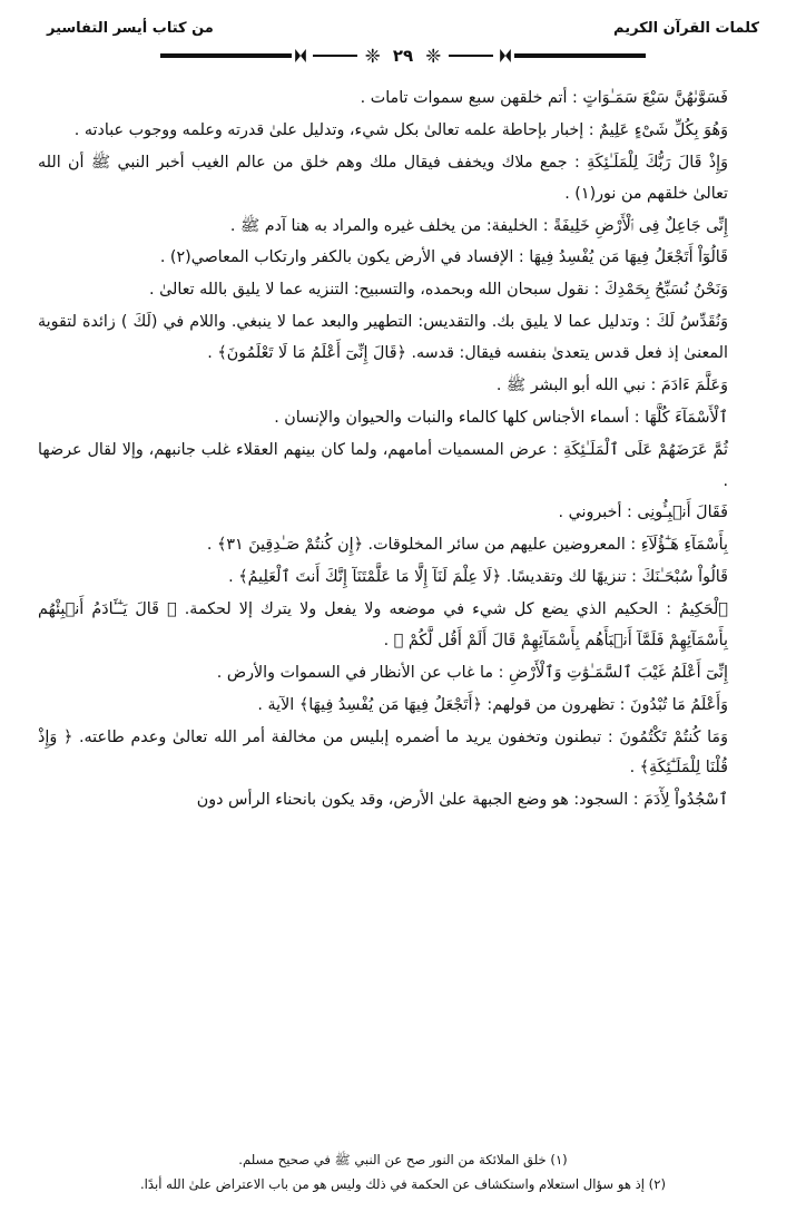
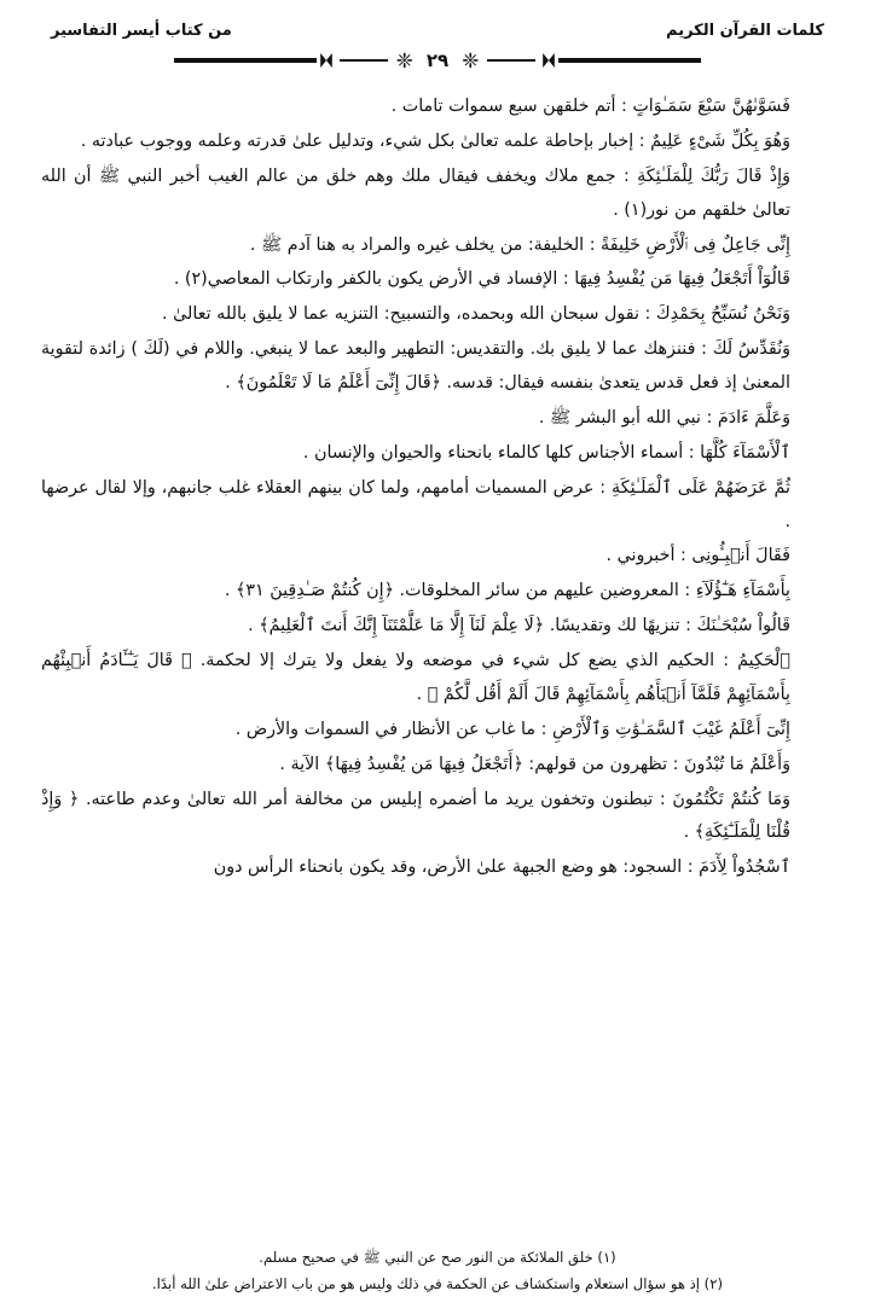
  كلمات القرآن الكريم
  من كتاب أيسر التفاسير
  ❈
  ٢٩
  ❈
  فَسَوَّىٰهُنَّ سَبْعَ سَمَـٰوَاتٍ : أتم خلقهن سبع سموات تامات .
  وَهُوَ بِكُلِّ شَىْءٍ عَلِيمٌ : إخبار بإحاطة علمه تعالىٰ بكل شيء، وتدليل علىٰ قدرته وعلمه ووجوب عبادته .
  وَإِذْ قَالَ رَبُّكَ لِلْمَلَـٰئِكَةِ : جمع ملاك ويخفف فيقال ملك وهم خلق من عالم الغيب أخبر النبي ﷺ أن الله تعالىٰ خلقهم من نور(١) .
  إِنِّى جَاعِلٌ فِى ٱلْأَرْضِ خَلِيفَةً : الخليفة: من يخلف غيره والمراد به هنا آدم ﷺ .
  قَالُوٓاْ أَتَجْعَلُ فِيهَا مَن يُفْسِدُ فِيهَا : الإفساد في الأرض يكون بالكفر وارتكاب المعاصي(٢) .
  وَنَحْنُ نُسَبِّحُ بِحَمْدِكَ : نقول سبحان الله وبحمده، والتسبيح: التنزيه عما لا يليق بالله تعالىٰ .
- وَنُقَدِّسُ لَكَ : وتدليل عما لا يليق بك. والتقديس: التطهير والبعد عما لا ينبغي. واللام في (لَكَ ) زائدة لتقوية المعنىٰ إذ فعل قدس يتعدىٰ بنفسه فيقال: قدسه. ﴿قَالَ إِنِّىٓ أَعْلَمُ مَا لَا تَعْلَمُونَ﴾ .
+ وَنُقَدِّسُ لَكَ : فننزهك عما لا يليق بك. والتقديس: التطهير والبعد عما لا ينبغي. واللام في (لَكَ ) زائدة لتقوية المعنىٰ إذ فعل قدس يتعدىٰ بنفسه فيقال: قدسه. ﴿قَالَ إِنِّىٓ أَعْلَمُ مَا لَا تَعْلَمُونَ﴾ .
  وَعَلَّمَ ءَادَمَ : نبي الله أبو البشر ﷺ .
- ٱلْأَسْمَآءَ كُلَّهَا : أسماء الأجناس كلها كالماء والنبات والحيوان والإنسان .
+ ٱلْأَسْمَآءَ كُلَّهَا : أسماء الأجناس كلها كالماء بانحناء والحيوان والإنسان .
  ثُمَّ عَرَضَهُمْ عَلَى ٱلْمَلَـٰئِكَةِ : عرض المسميات أمامهم، ولما كان بينهم العقلاء غلب جانبهم، وإلا لقال عرضها .
  فَقَالَ أَنۢبِـُٔونِى : أخبروني .
  بِأَسْمَآءِ هَـٰٓؤُلَآءِ : المعروضين عليهم من سائر المخلوقات. ﴿إِن كُنتُمْ صَـٰدِقِينَ ٣١﴾ .
  قَالُواْ سُبْحَـٰنَكَ : تنزيهًا لك وتقديسًا. ﴿لَا عِلْمَ لَنَآ إِلَّا مَا عَلَّمْتَنَآ إِنَّكَ أَنتَ ٱلْعَلِيمُ﴾ .
  ٱلْحَكِيمُ : الحكيم الذي يضع كل شيء في موضعه ولا يفعل ولا يترك إلا لحكمة. ﴿ قَالَ يَـٰٓـَٔادَمُ أَنۢبِئْهُم بِأَسْمَآئِهِمْ فَلَمَّآ أَنۢبَأَهُم بِأَسْمَآئِهِمْ قَالَ أَلَمْ أَقُل لَّكُمْ ﴾ .
  إِنِّىٓ أَعْلَمُ غَيْبَ ٱلسَّمَـٰوَٰتِ وَٱلْأَرْضِ : ما غاب عن الأنظار في السموات والأرض .
  وَأَعْلَمُ مَا تُبْدُونَ : تظهرون من قولهم: ﴿أَتَجْعَلُ فِيهَا مَن يُفْسِدُ فِيهَا﴾ الآية .
  وَمَا كُنتُمْ تَكْتُمُونَ : تبطنون وتخفون يريد ما أضمره إبليس من مخالفة أمر الله تعالىٰ وعدم طاعته. ﴿ وَإِذْ قُلْنَا لِلْمَلَـٰٓئِكَةِ﴾ .
  ٱسْجُدُواْ لِأٓدَمَ : السجود: هو وضع الجبهة علىٰ الأرض، وقد يكون بانحناء الرأس دون
  (١) خلق الملائكة من النور صح عن النبي ﷺ في صحيح مسلم.
  (٢) إذ هو سؤال استعلام واستكشاف عن الحكمة في ذلك وليس هو من باب الاعتراض علىٰ الله أبدًا.
